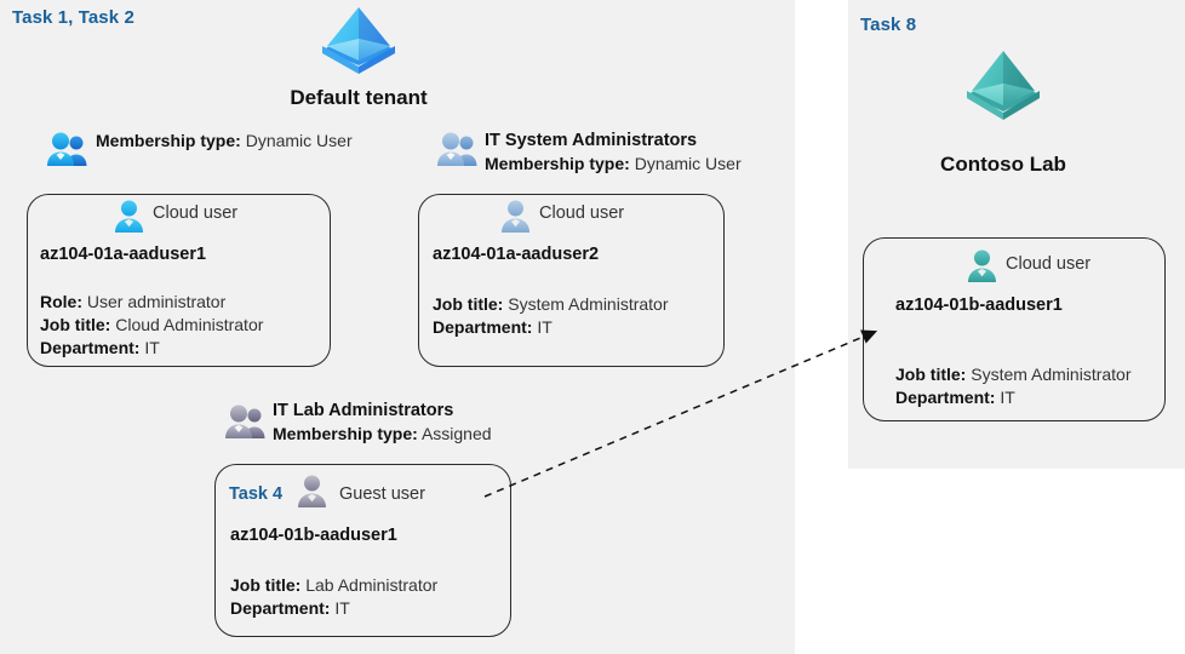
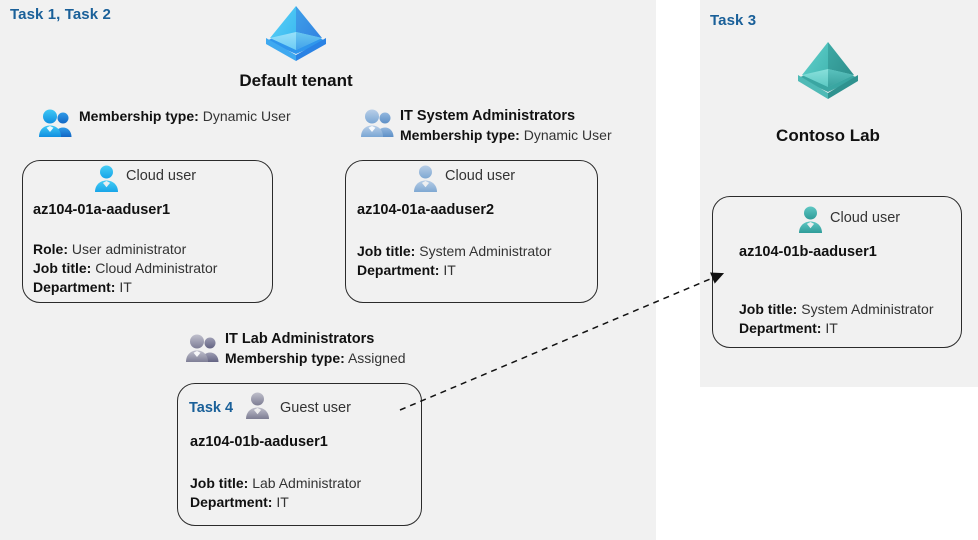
  Task 1, Task 2
  Default tenant
  Membership type: Dynamic User
  Cloud user
  az104-01a-aaduser1
  Role: User administrator
  Job title: Cloud Administrator
  Department: IT
  IT System Administrators
  Membership type: Dynamic User
  Cloud user
  az104-01a-aaduser2
  Job title: System Administrator
  Department: IT
  IT Lab Administrators
  Membership type: Assigned
  Task 4
  Guest user
  az104-01b-aaduser1
  Job title: Lab Administrator
  Department: IT
- Task 8
+ Task 3
  Contoso Lab
  Cloud user
  az104-01b-aaduser1
  Job title: System Administrator
  Department: IT
